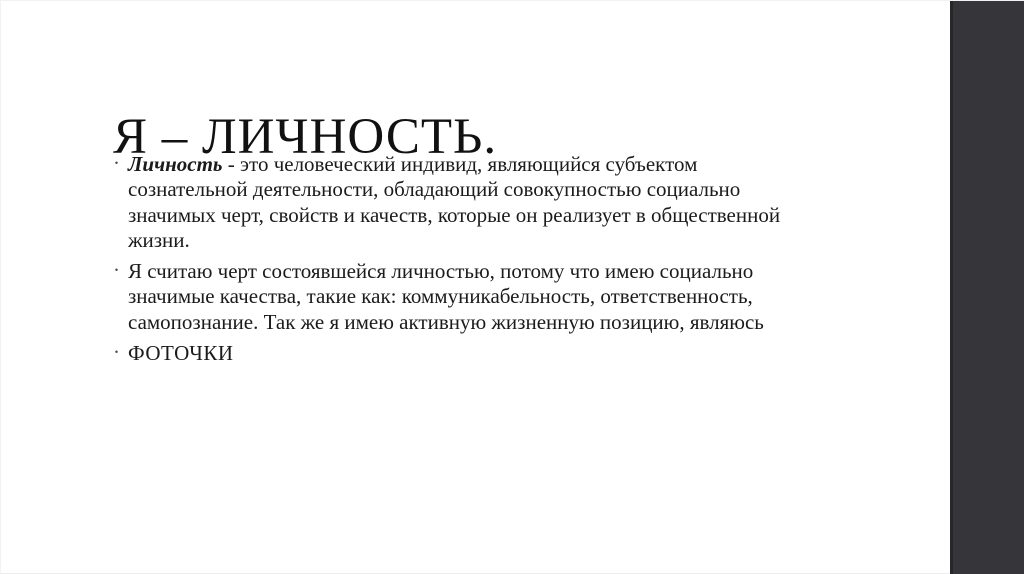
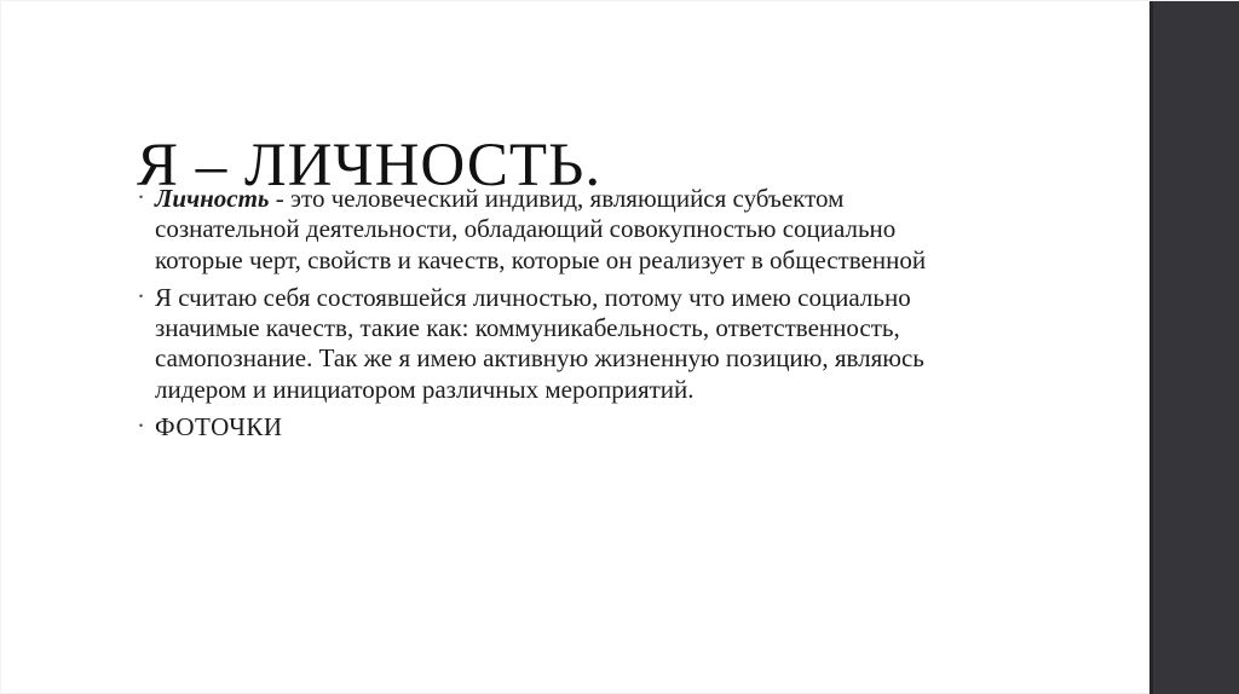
  Я – ЛИЧНОСТЬ.
  ·
  Личность - это человеческий индивид, являющийся субъектом
  сознательной деятельности, обладающий совокупностью социально
- значимых черт, свойств и качеств, которые он реализует в общественной
+ которые черт, свойств и качеств, которые он реализует в общественной
- жизни.
  ·
- Я считаю черт состоявшейся личностью, потому что имею социально
+ Я считаю себя состоявшейся личностью, потому что имею социально
- значимые качества, такие как: коммуникабельность, ответственность,
+ значимые качеств, такие как: коммуникабельность, ответственность,
  самопознание. Так же я имею активную жизненную позицию, являюсь
+ лидером и инициатором различных мероприятий.
  ·
  ФОТОЧКИ
